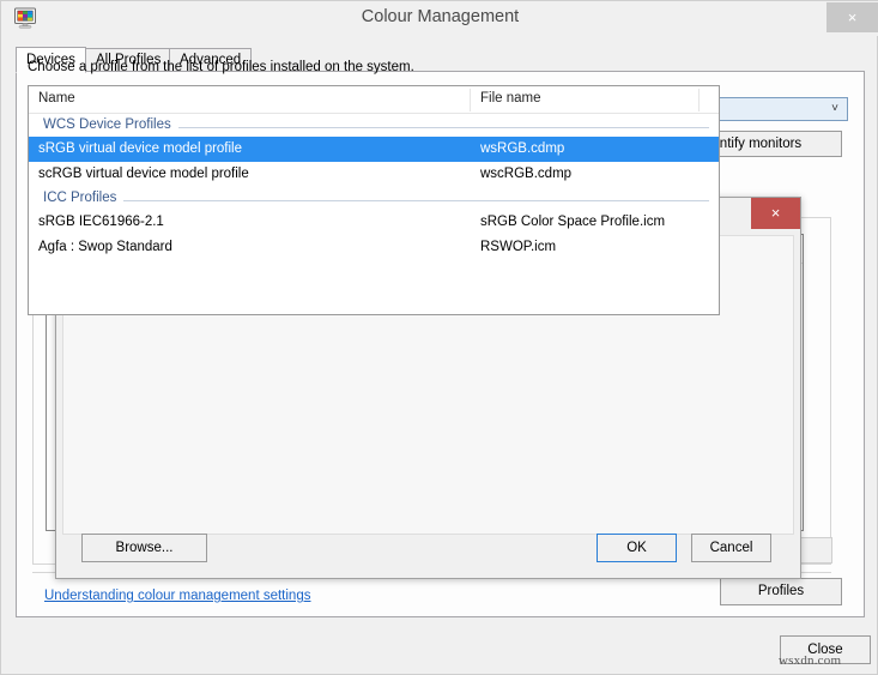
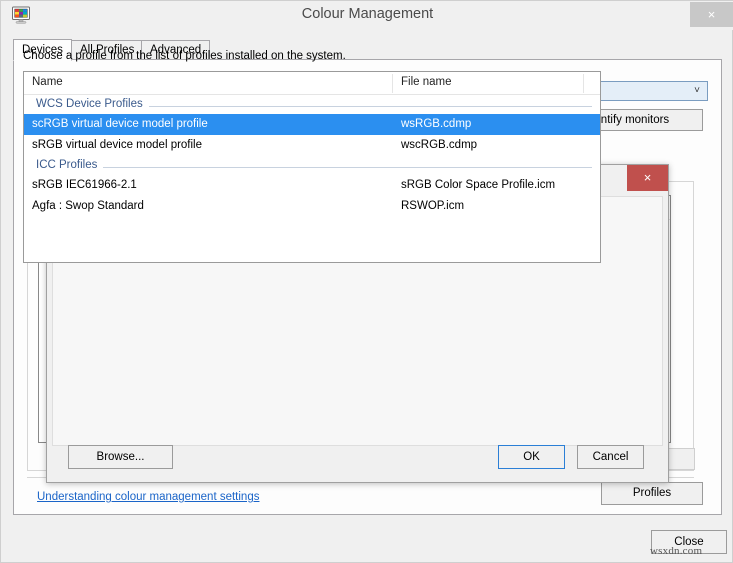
  Colour Management
  ×
  Devices
  All Profiles
  Advanced
  ˅
  ntify monitors
  Understanding colour management settings
  Profiles
  Close
  wsxdn.com
  ×
  Choose a profile from the list of profiles installed on the system.
  Name
  File name
  WCS Device Profiles
- sRGB virtual device model profile
+ scRGB virtual device model profile
  wsRGB.cdmp
- scRGB virtual device model profile
+ sRGB virtual device model profile
  wscRGB.cdmp
  ICC Profiles
  sRGB IEC61966-2.1
  sRGB Color Space Profile.icm
  Agfa : Swop Standard
  RSWOP.icm
  Browse...
  OK
  Cancel
